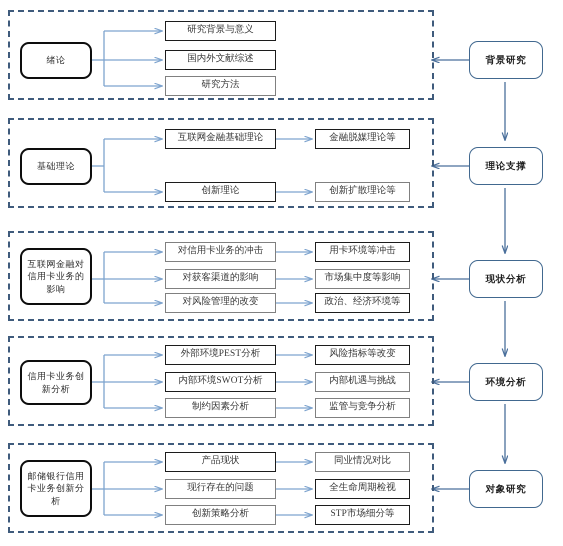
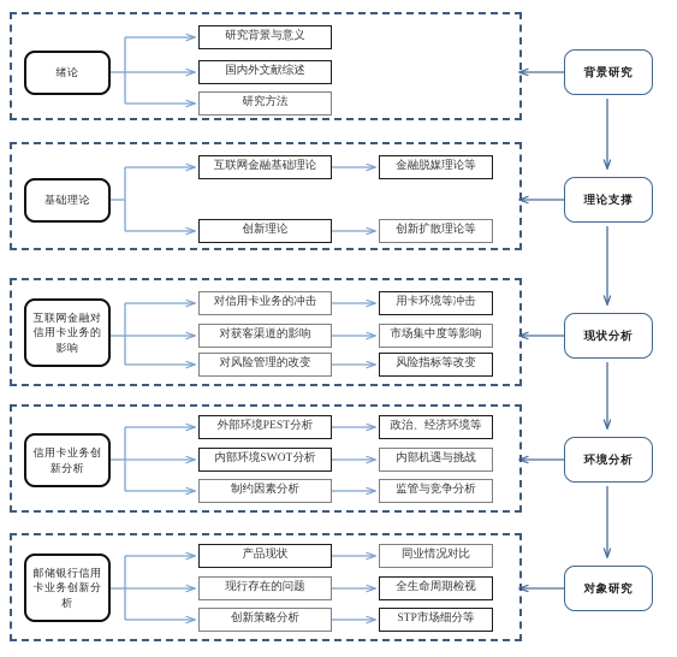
  绪论
  研究背景与意义
  国内外文献综述
  研究方法
  背景研究
  基础理论
  互联网金融基础理论
  创新理论
  金融脱媒理论等
  创新扩散理论等
  理论支撑
  互联网金融对信用卡业务的影响
  对信用卡业务的冲击
  对获客渠道的影响
  对风险管理的改变
  用卡环境等冲击
  市场集中度等影响
- 政治、经济环境等
+ 风险指标等改变
  现状分析
  信用卡业务创新分析
  外部环境PEST分析
  内部环境SWOT分析
  制约因素分析
- 风险指标等改变
+ 政治、经济环境等
  内部机遇与挑战
  监管与竞争分析
  环境分析
  邮储银行信用卡业务创新分析
  产品现状
  现行存在的问题
  创新策略分析
  同业情况对比
  全生命周期检视
  STP市场细分等
  对象研究
